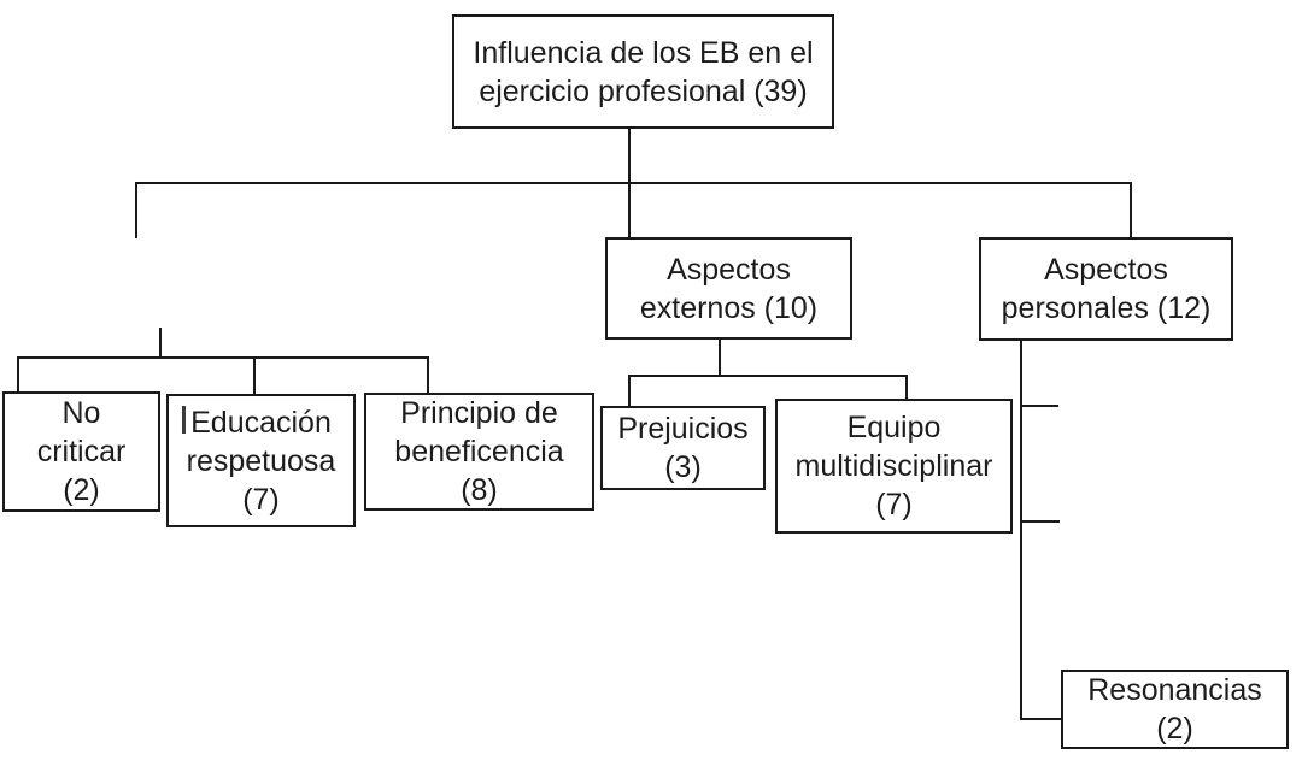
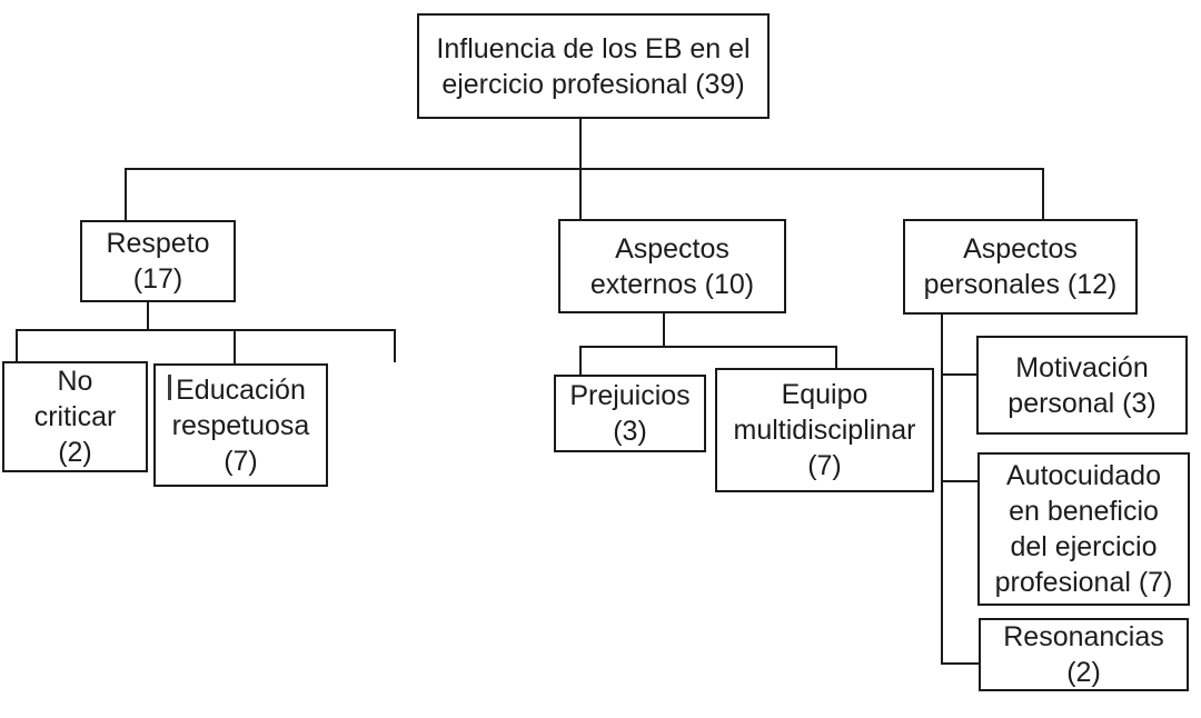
  Influencia de los EB en el
  ejercicio profesional (39)
+ Respeto
+ (17)
  Aspectos
  externos (10)
  Aspectos
  personales (12)
  No
  criticar
  (2)
  Educación
  respetuosa
  (7)
- Principio de
- beneficencia
- (8)
  Prejuicios
  (3)
  Equipo
  multidisciplinar
  (7)
+ Motivación
+ personal (3)
+ Autocuidado
+ en beneficio
+ del ejercicio
+ profesional (7)
  Resonancias
  (2)
